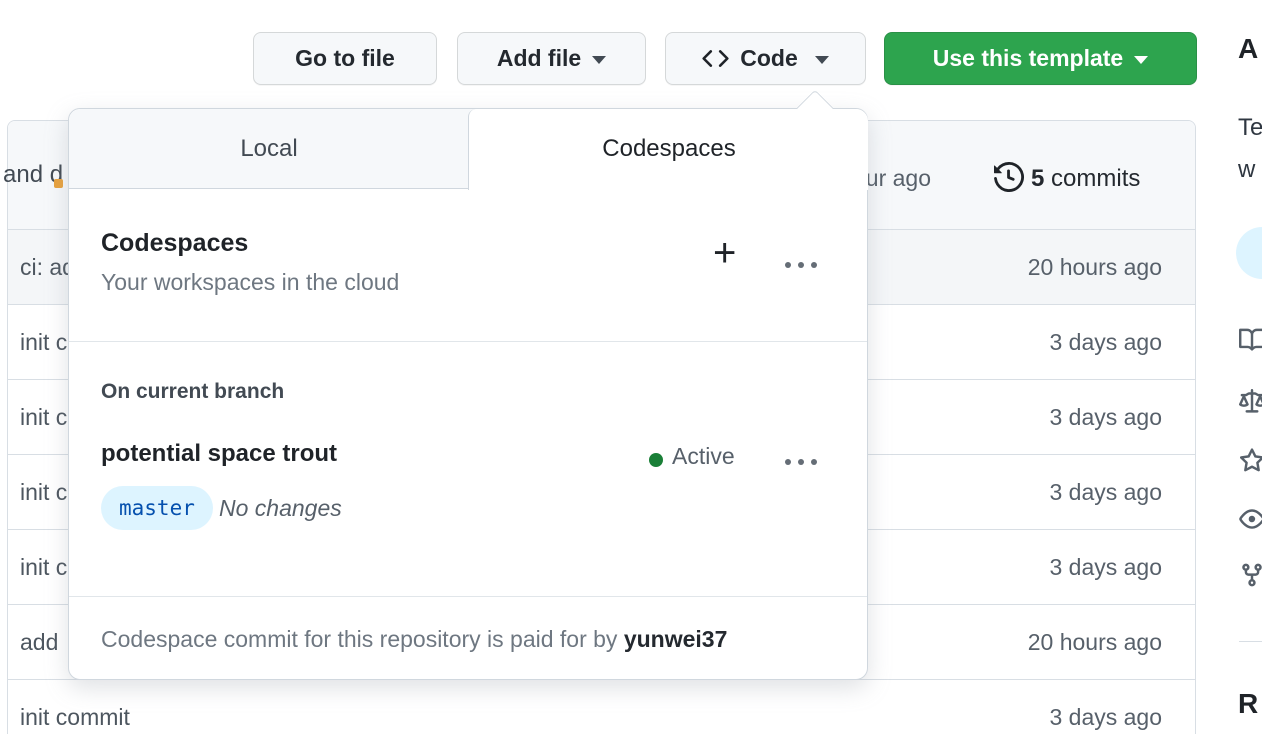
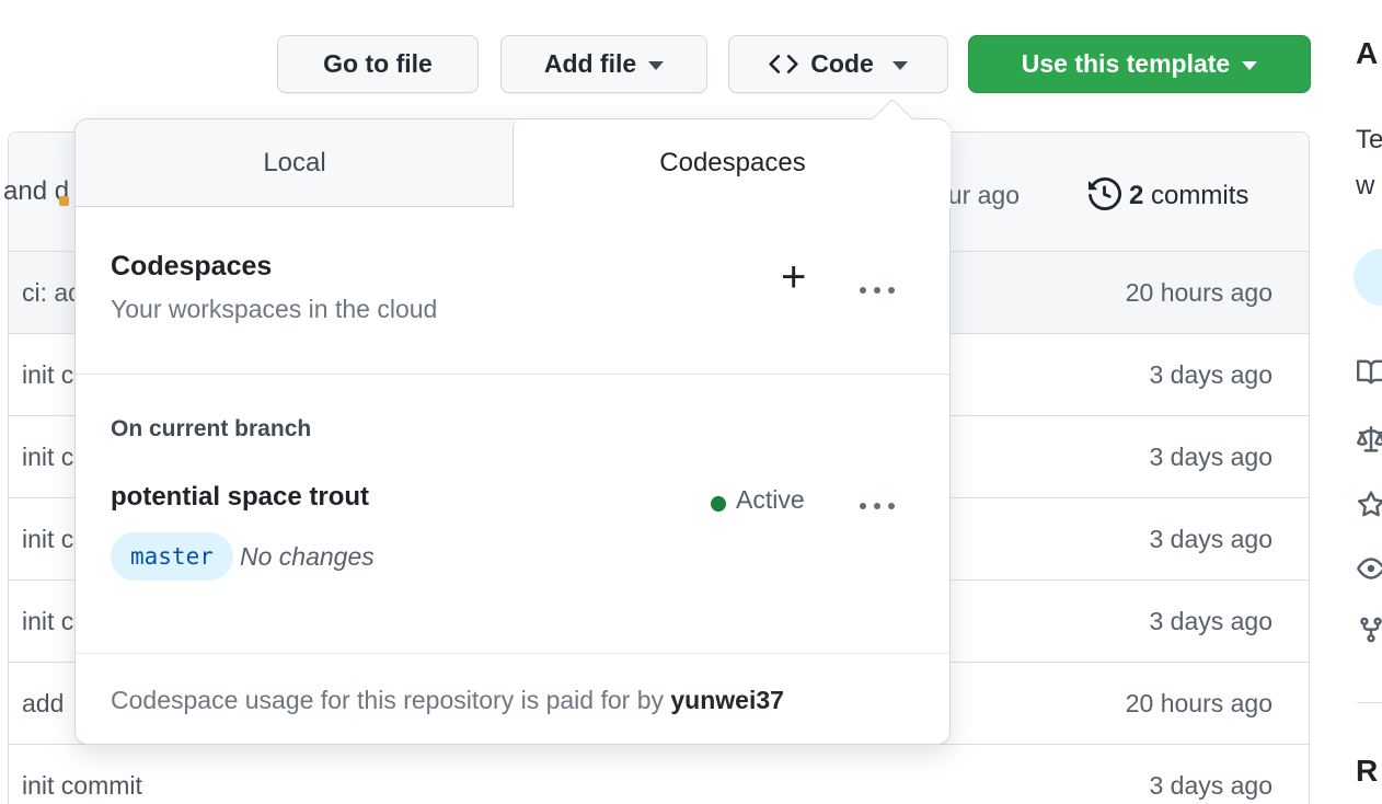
  and d
  ur ago
- 5 commits
+ 2 commits
  ci: a
  20 hours ago
  init c
  3 days ago
  init c
  3 days ago
  init c
  3 days ago
  init c
  3 days ago
  add
  20 hours ago
  init commit
  3 days ago
  A
  Te
  w
  R
  Go to file
  Add file
  Code
  Use this template
  Local
  Codespaces
  Codespaces
  Your workspaces in the cloud
  +
  On current branch
  potential space trout
  Active
  master
  No changes
- Codespace commit for this repository is paid for by yunwei37
+ Codespace usage for this repository is paid for by yunwei37
